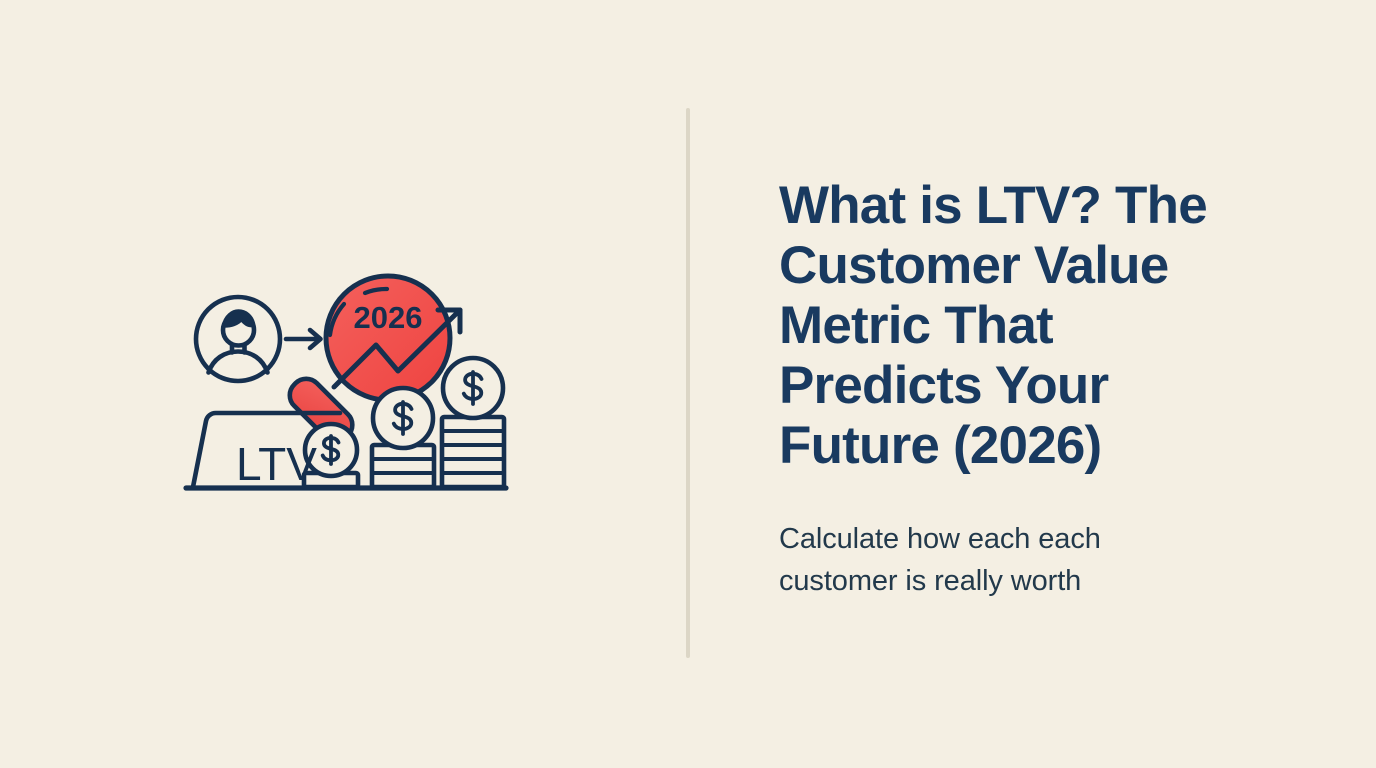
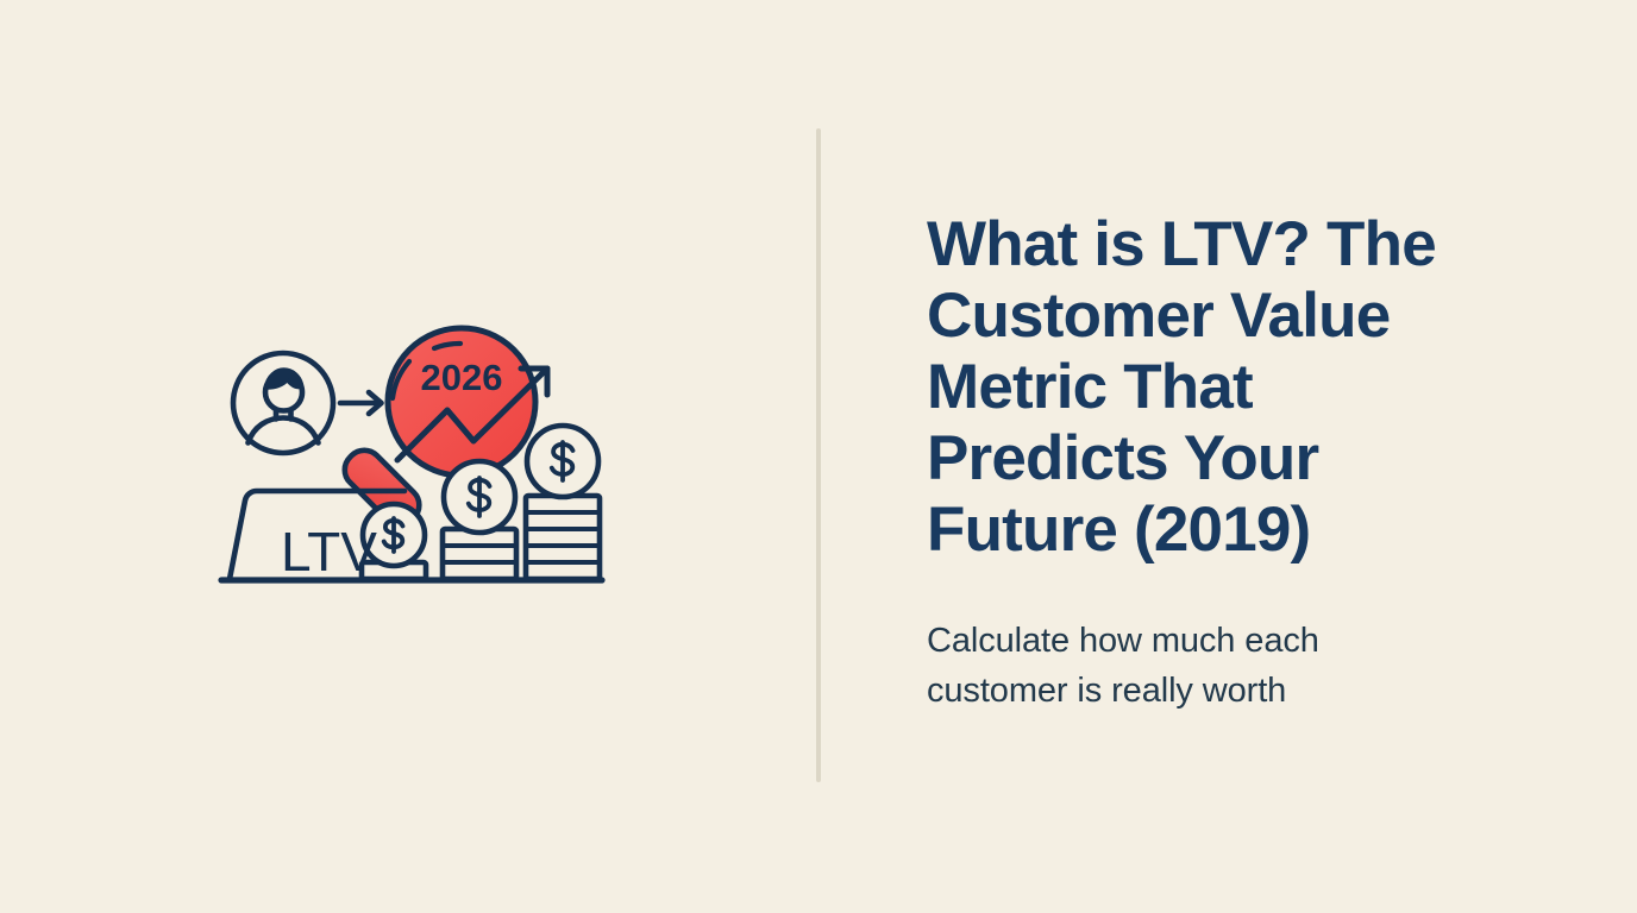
  2026
  LTV
- What is LTV? The Customer Value Metric That Predicts Your Future (2026)
+ What is LTV? The Customer Value Metric That Predicts Your Future (2019)
- Calculate how each each customer is really worth
+ Calculate how much each customer is really worth
